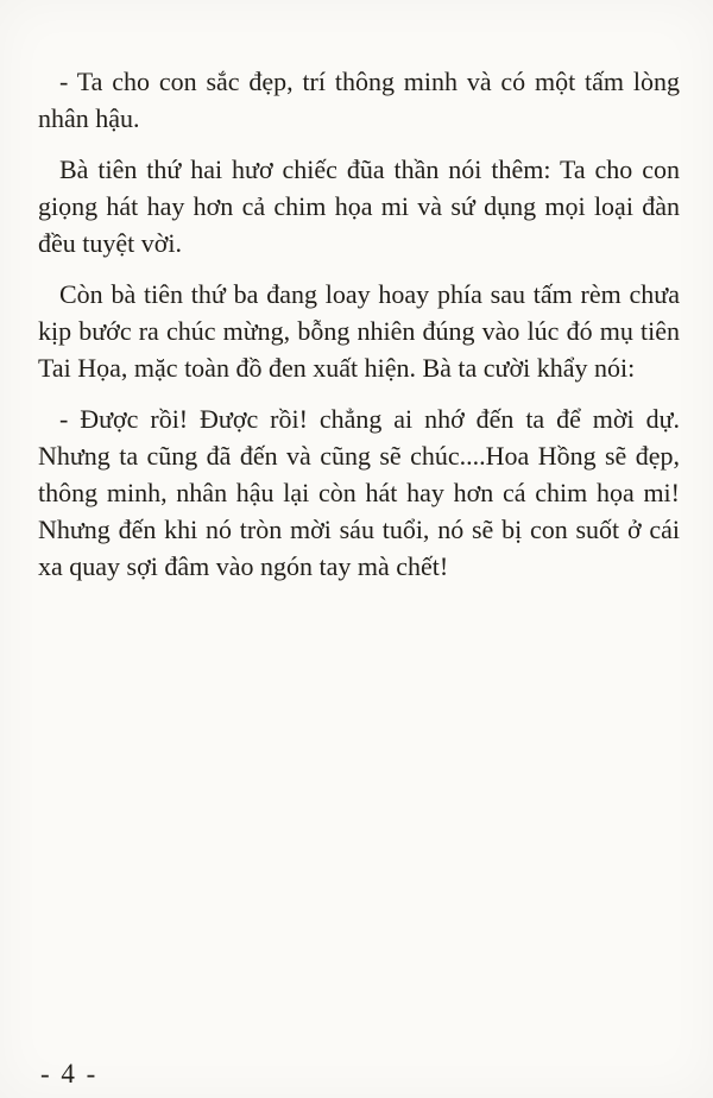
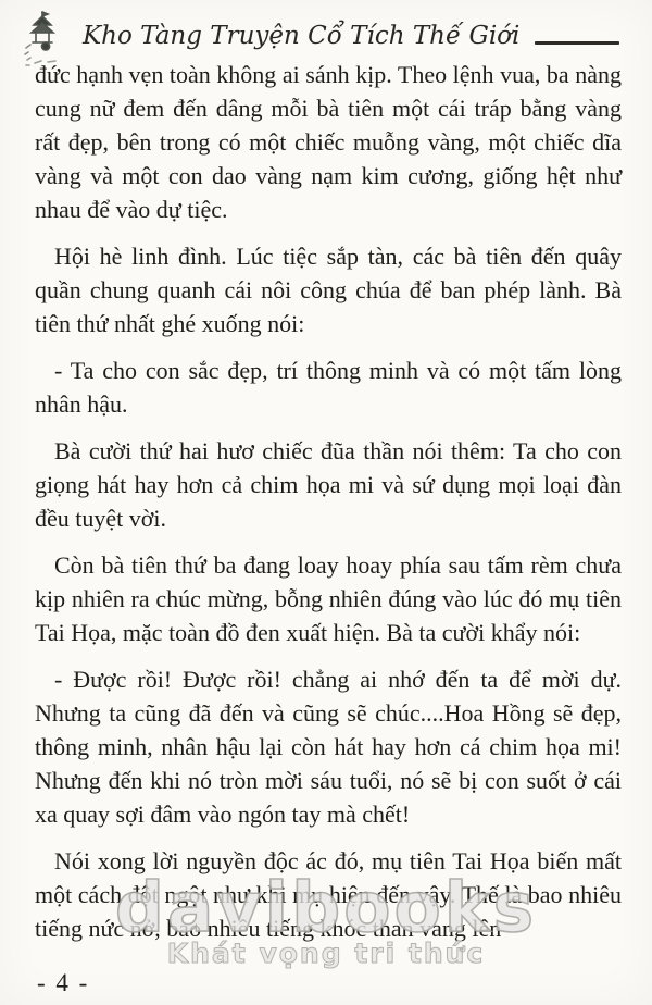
+ Kho Tàng Truyện Cổ Tích Thế Giới
+ đức hạnh vẹn toàn không ai sánh kịp. Theo lệnh vua, ba nàng cung nữ đem đến dâng mỗi bà tiên một cái tráp bằng vàng rất đẹp, bên trong có một chiếc muỗng vàng, một chiếc dĩa vàng và một con dao vàng nạm kim cương, giống hệt như nhau để vào dự tiệc.
+ Hội hè linh đình. Lúc tiệc sắp tàn, các bà tiên đến quây quần chung quanh cái nôi công chúa để ban phép lành. Bà tiên thứ nhất ghé xuống nói:
  - Ta cho con sắc đẹp, trí thông minh và có một tấm lòng nhân hậu.
- Bà tiên thứ hai hươ chiếc đũa thần nói thêm: Ta cho con giọng hát hay hơn cả chim họa mi và sứ dụng mọi loại đàn đều tuyệt vời.
+ Bà cười thứ hai hươ chiếc đũa thần nói thêm: Ta cho con giọng hát hay hơn cả chim họa mi và sứ dụng mọi loại đàn đều tuyệt vời.
- Còn bà tiên thứ ba đang loay hoay phía sau tấm rèm chưa kịp bước ra chúc mừng, bỗng nhiên đúng vào lúc đó mụ tiên Tai Họa, mặc toàn đồ đen xuất hiện. Bà ta cười khẩy nói:
+ Còn bà tiên thứ ba đang loay hoay phía sau tấm rèm chưa kịp nhiên ra chúc mừng, bỗng nhiên đúng vào lúc đó mụ tiên Tai Họa, mặc toàn đồ đen xuất hiện. Bà ta cười khẩy nói:
  - Được rồi! Được rồi! chẳng ai nhớ đến ta để mời dự. Nhưng ta cũng đã đến và cũng sẽ chúc....Hoa Hồng sẽ đẹp, thông minh, nhân hậu lại còn hát hay hơn cá chim họa mi! Nhưng đến khi nó tròn mời sáu tuổi, nó sẽ bị con suốt ở cái xa quay sợi đâm vào ngón tay mà chết!
+ Nói xong lời nguyền độc ác đó, mụ tiên Tai Họa biến mất một cách đột ngột như khi mụ hiện đến vậy. Thế là bao nhiêu tiếng nức nở, bao nhiêu tiếng khóc than vang lên
+ davibooks
+ Khát vọng tri thức
  - 4 -
